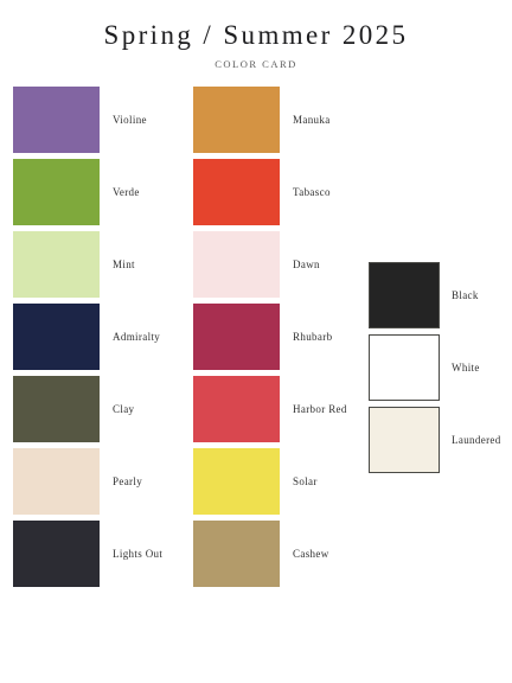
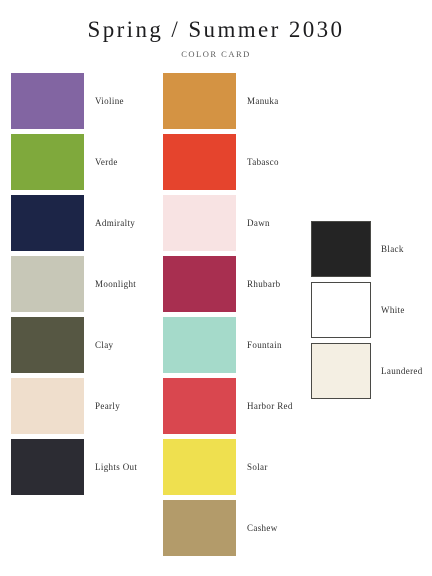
- Spring / Summer 2025
+ Spring / Summer 2030
  COLOR CARD
  Violine
  Verde
- Mint
  Admiralty
+ Moonlight
  Clay
  Pearly
  Lights Out
  Manuka
  Tabasco
  Dawn
  Rhubarb
+ Fountain
  Harbor Red
  Solar
  Cashew
  Black
  White
  Laundered
